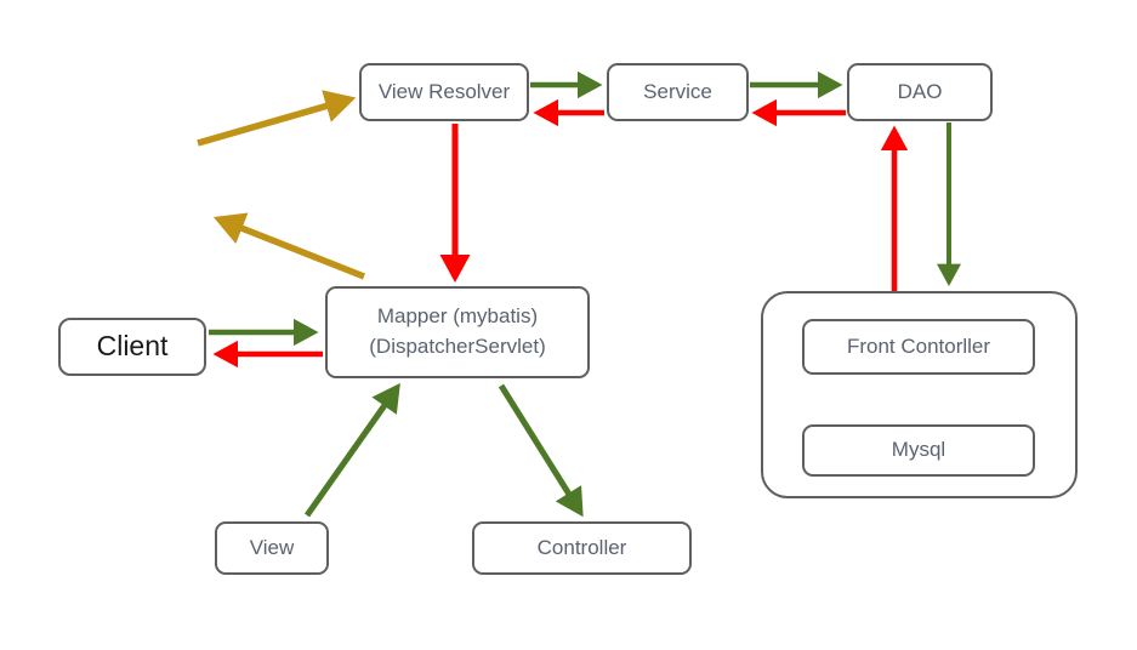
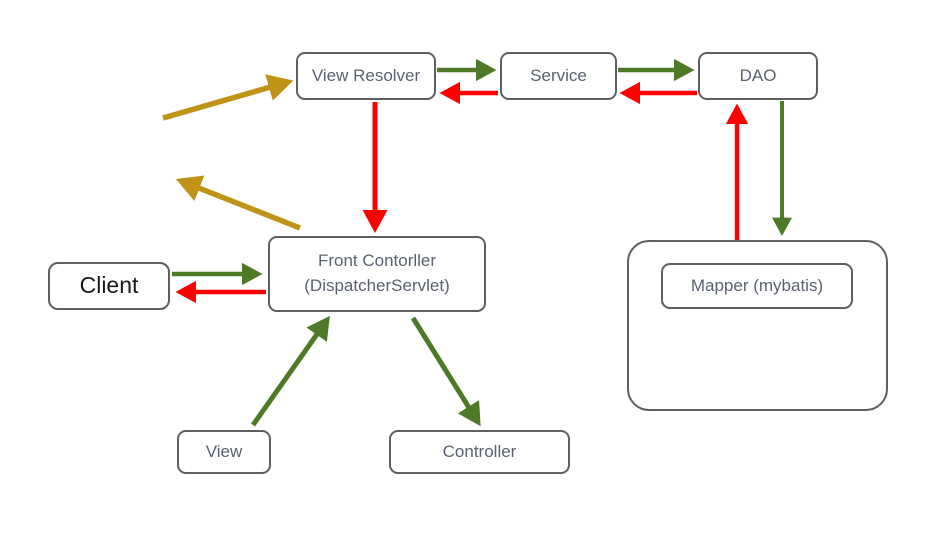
  View Resolver
  Service
  DAO
  Client
- Mapper (mybatis)
+ Front Contorller
  (DispatcherServlet)
- Front Contorller
+ Mapper (mybatis)
- Mysql
  View
  Controller
